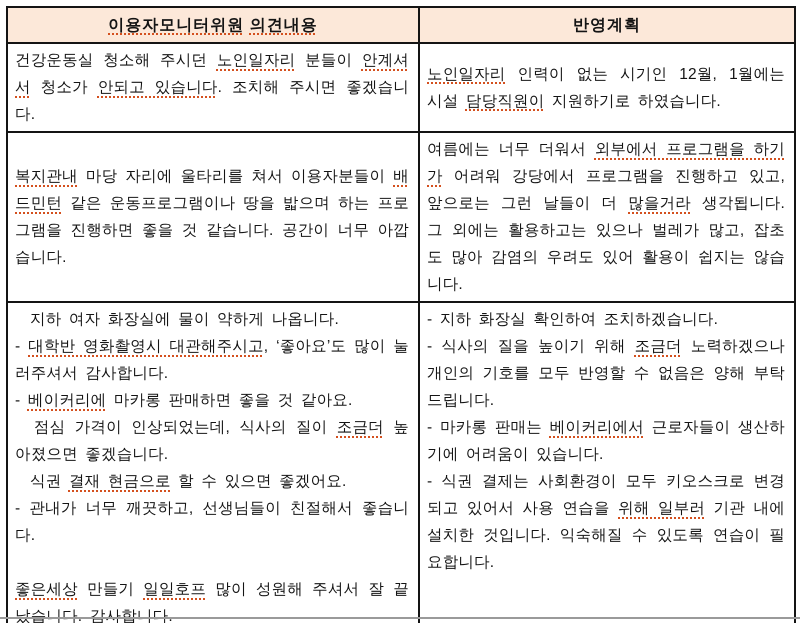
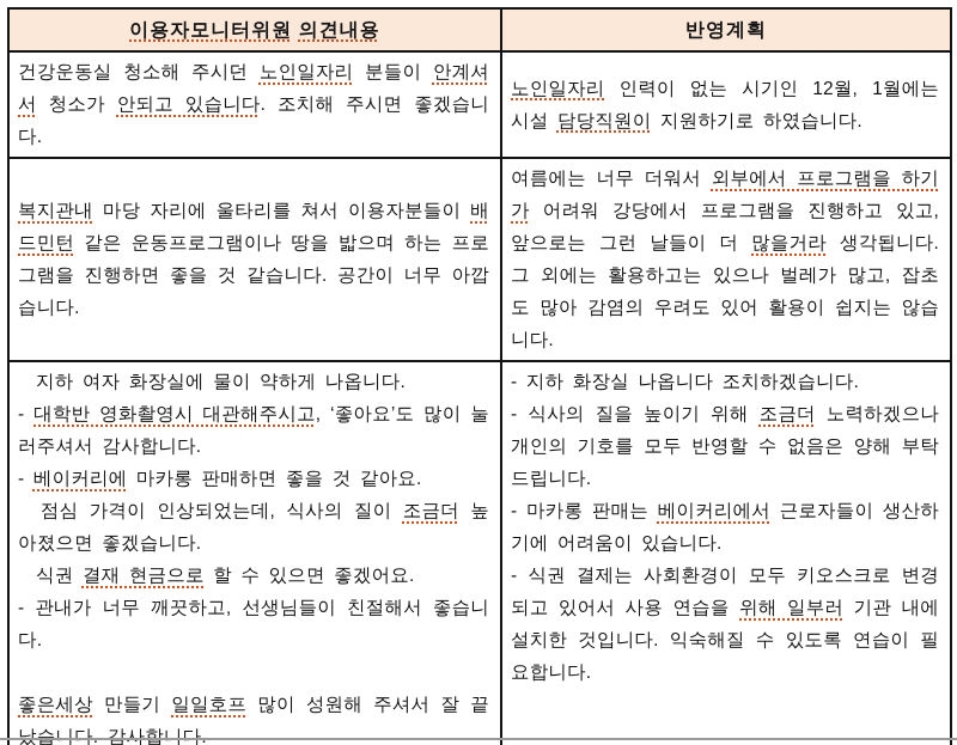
  이용자모니터위원 의견내용	반영계획
  건강운동실 청소해 주시던 노인일자리 분들이 안계셔서 청소가 안되고 있습니다. 조치해 주시면 좋겠습니다.	노인일자리 인력이 없는 시기인 12월, 1월에는 시설 담당직원이 지원하기로 하였습니다.
  복지관내 마당 자리에 울타리를 쳐서 이용자분들이 배드민턴 같은 운동프로그램이나 땅을 밟으며 하는 프로그램을 진행하면 좋을 것 같습니다. 공간이 너무 아깝습니다.	여름에는 너무 더워서 외부에서 프로그램을 하기가 어려워 강당에서 프로그램을 진행하고 있고, 앞으로는 그런 날들이 더 많을거라 생각됩니다. 그 외에는 활용하고는 있으나 벌레가 많고, 잡초도 많아 감염의 우려도 있어 활용이 쉽지는 않습니다.
- 지하 여자 화장실에 물이 약하게 나옵니다.- 대학반 영화촬영시 대관해주시고, ‘좋아요’도 많이 눌러주셔서 감사합니다.- 베이커리에 마카롱 판매하면 좋을 것 같아요. 점심 가격이 인상되었는데, 식사의 질이 조금더 높아졌으면 좋겠습니다. 식권 결재 현금으로 할 수 있으면 좋겠어요.- 관내가 너무 깨끗하고, 선생님들이 친절해서 좋습니다. 좋은세상 만들기 일일호프 많이 성원해 주셔서 잘 끝	- 지하 화장실 확인하여 조치하겠습니다.- 식사의 질을 높이기 위해 조금더 노력하겠으나 개인의 기호를 모두 반영할 수 없음은 양해 부탁드립니다.- 마카롱 판매는 베이커리에서 근로자들이 생산하기에 어려움이 있습니다.- 식권 결제는 사회환경이 모두 키오스크로 변경되고 있어서 사용 연습을 위해 일부러 기관 내에 설치한 것입니다. 익숙해질 수 있도록 연습이 필요합니다.
+ 지하 여자 화장실에 물이 약하게 나옵니다.- 대학반 영화촬영시 대관해주시고, ‘좋아요’도 많이 눌러주셔서 감사합니다.- 베이커리에 마카롱 판매하면 좋을 것 같아요. 점심 가격이 인상되었는데, 식사의 질이 조금더 높아졌으면 좋겠습니다. 식권 결재 현금으로 할 수 있으면 좋겠어요.- 관내가 너무 깨끗하고, 선생님들이 친절해서 좋습니다. 좋은세상 만들기 일일호프 많이 성원해 주셔서 잘 끝	- 지하 화장실 나옵니다 조치하겠습니다.- 식사의 질을 높이기 위해 조금더 노력하겠으나 개인의 기호를 모두 반영할 수 없음은 양해 부탁드립니다.- 마카롱 판매는 베이커리에서 근로자들이 생산하기에 어려움이 있습니다.- 식권 결제는 사회환경이 모두 키오스크로 변경되고 있어서 사용 연습을 위해 일부러 기관 내에 설치한 것입니다. 익숙해질 수 있도록 연습이 필요합니다.
